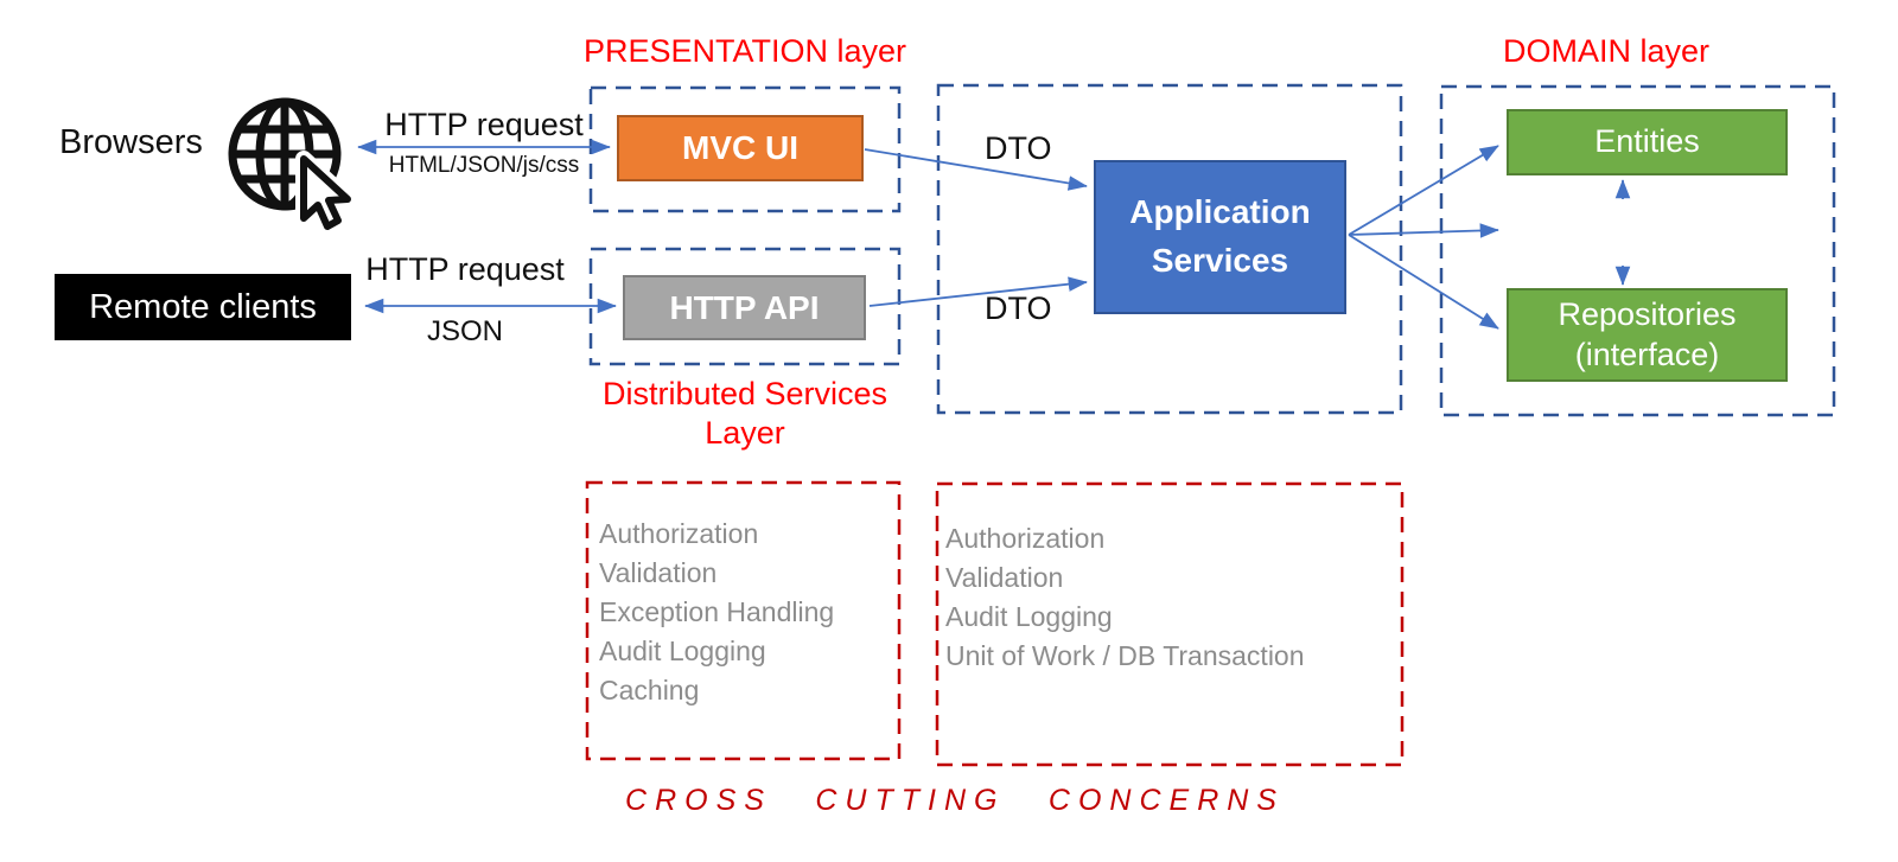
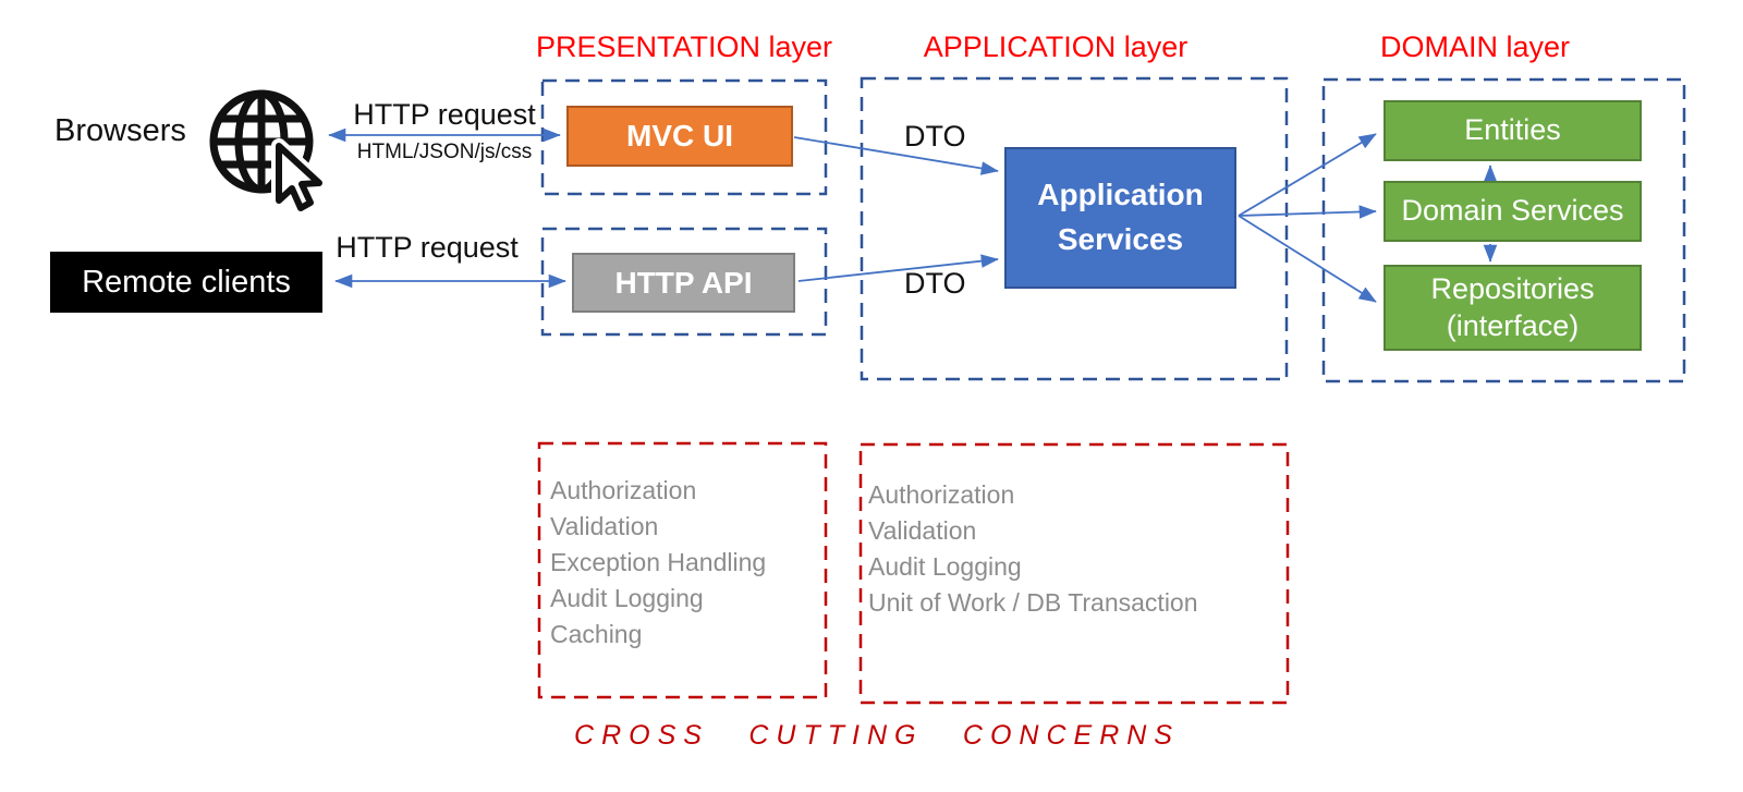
  Browsers
  Remote clients
  HTTP request
  HTML/JSON/js/css
  HTTP request
- JSON
  DTO
  DTO
  PRESENTATION layer
+ APPLICATION layer
  DOMAIN layer
- Distributed Services Layer
  MVC UI
  HTTP API
  Application
  Services
  Entities
+ Domain Services
  Repositories
  (interface)
  Authorization
  Validation
  Exception Handling
  Audit Logging
  Caching
  Authorization
  Validation
  Audit Logging
  Unit of Work / DB Transaction
  CROSS CUTTING CONCERNS
